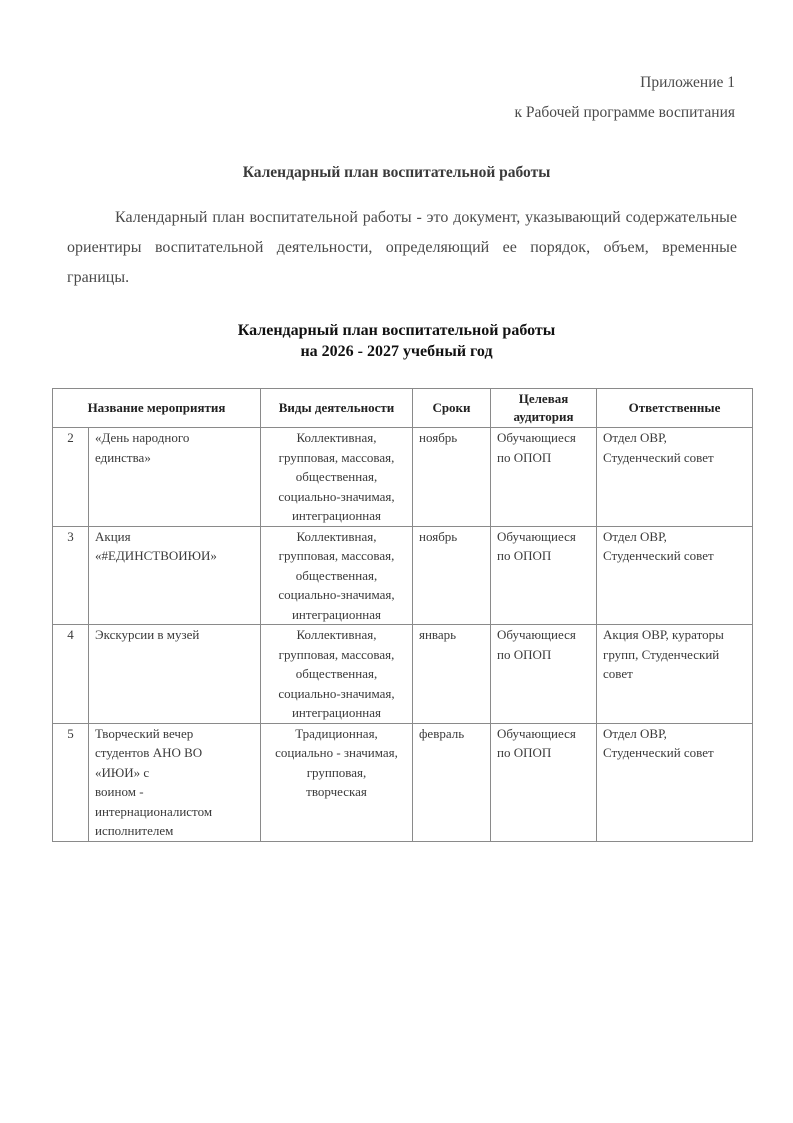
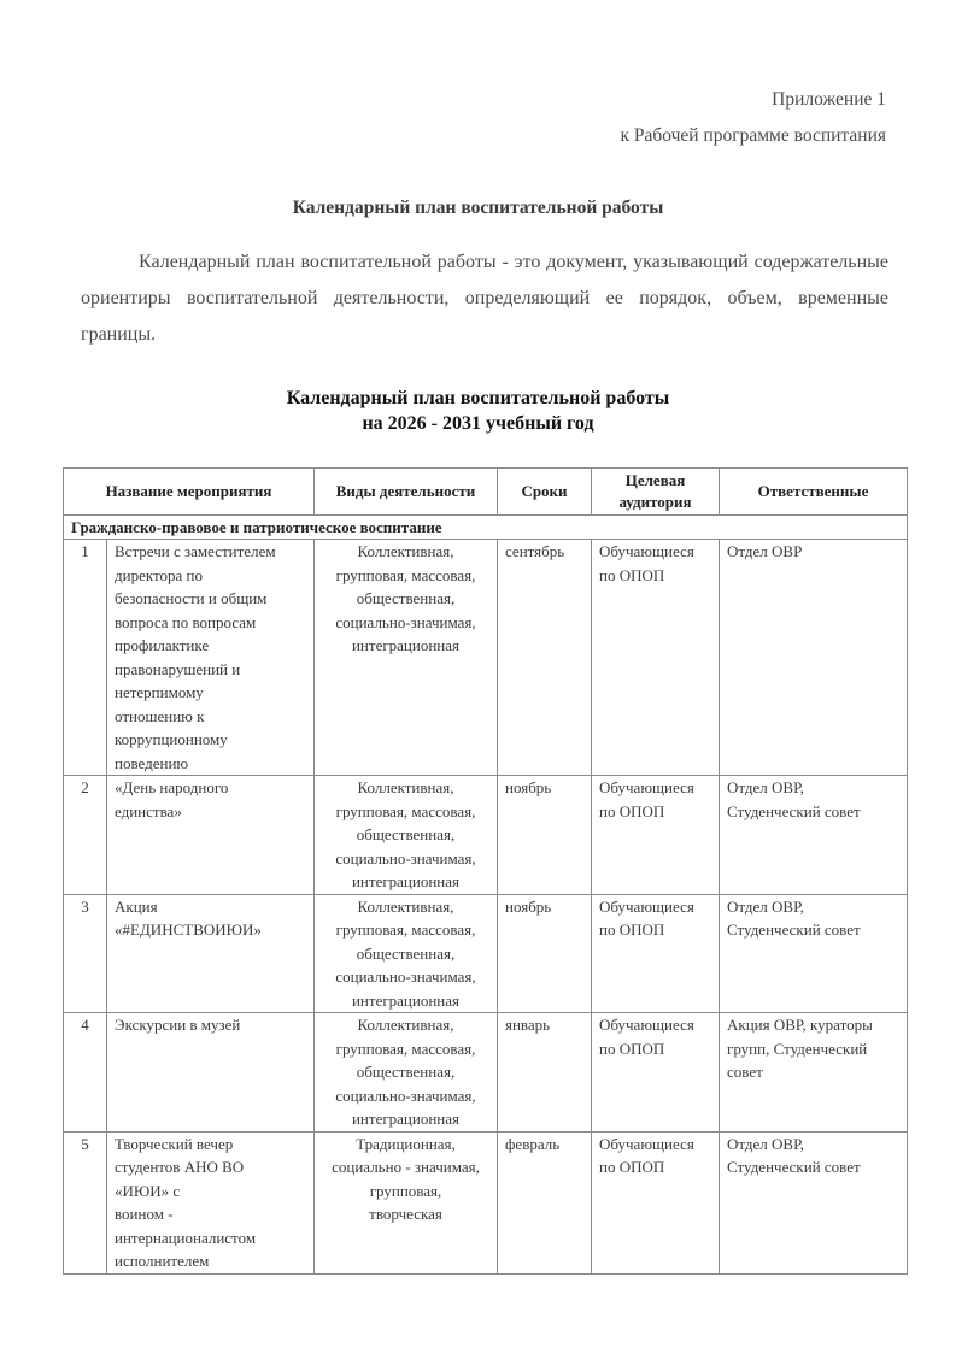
  Приложение 1
  к Рабочей программе воспитания
  Календарный план воспитательной работы
  Календарный план воспитательной работы - это документ, указывающий содержательные ориентиры воспитательной деятельности, определяющий ее порядок, объем, временные границы.
  Календарный план воспитательной работы
- на 2026 - 2027 учебный год
+ на 2026 - 2031 учебный год
  Название мероприятия	Виды деятельности	Сроки	Целевая аудитория	Ответственные
+ Гражданско-правовое и патриотическое воспитание
+ 1	Встречи с заместителем директора по безопасности и общим вопроса по вопросам профилактике правонарушений и нетерпимому отношению к коррупционному поведению	Коллективная, групповая, массовая, общественная, социально-значимая, интеграционная	сентябрь	Обучающиеся по ОПОП	Отдел ОВР
  2	«День народного единства»	Коллективная, групповая, массовая, общественная, социально-значимая, интеграционная	ноябрь	Обучающиеся по ОПОП	Отдел ОВР, Студенческий совет
  3	Акция «#ЕДИНСТВОИЮИ»	Коллективная, групповая, массовая, общественная, социально-значимая, интеграционная	ноябрь	Обучающиеся по ОПОП	Отдел ОВР, Студенческий совет
  4	Экскурсии в музей	Коллективная, групповая, массовая, общественная, социально-значимая, интеграционная	январь	Обучающиеся по ОПОП	Акция ОВР, кураторы групп, Студенческий совет
  5	Творческий вечер студентов АНО ВО «ИЮИ» с воином - интернационалистом исполнителем	Традиционная, социально - значимая, групповая, творческая	февраль	Обучающиеся по ОПОП	Отдел ОВР, Студенческий совет
